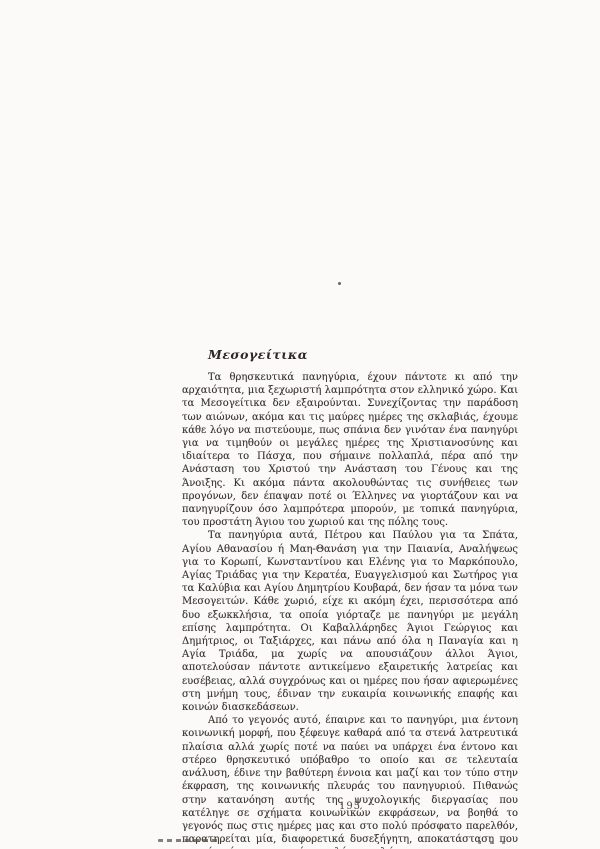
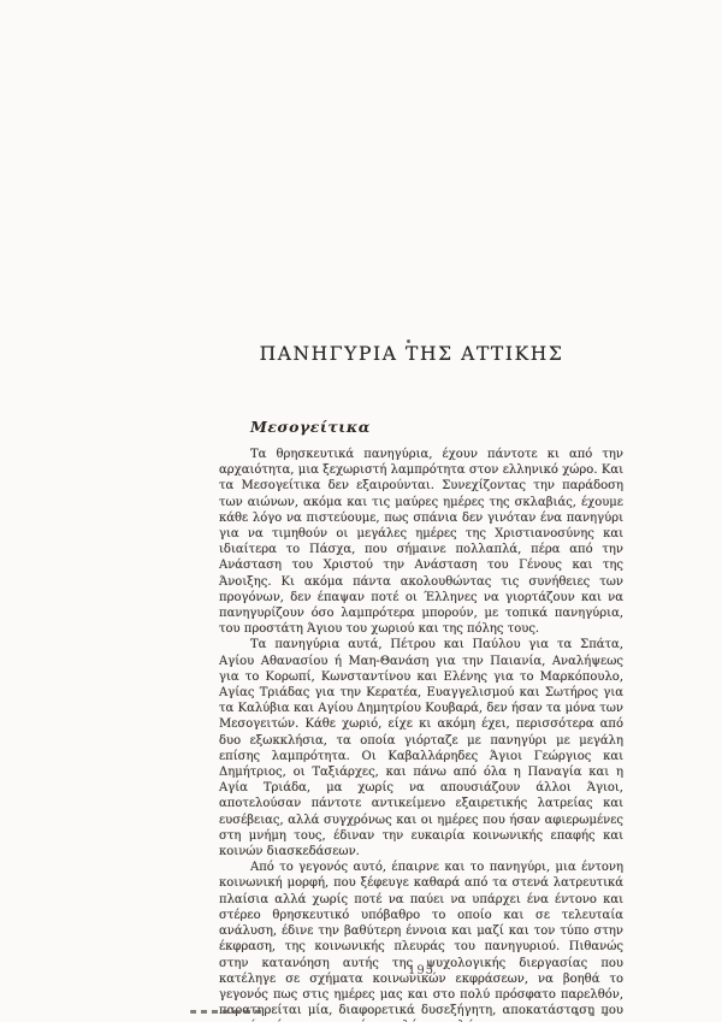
+ ΠΑΝΗΓΥΡΙΑ ΤΗΣ ΑΤΤΙΚΗΣ
  Μεσογείτικα
  Τα θρησκευτικά πανηγύρια, έχουν πάντοτε κι από την αρχαιότητα, μια ξεχωριστή λαμπρότητα στον ελληνικό χώρο. Και τα Μεσογείτικα δεν εξαιρούνται. Συνεχίζοντας την παράδοση των αιώνων, ακόμα και τις μαύρες ημέρες της σκλαβιάς, έχουμε κάθε λόγο να πιστεύουμε, πως σπάνια δεν γινόταν ένα πανηγύρι για να τιμηθούν οι μεγάλες ημέρες της Χριστιανοσύνης και ιδιαίτερα το Πάσχα, που σήμαινε πολλαπλά, πέρα από την Ανάσταση του Χριστού την Ανάσταση του Γένους και της Άνοιξης. Κι ακόμα πάντα ακολουθώντας τις συνήθειες των προγόνων, δεν έπαψαν ποτέ οι Έλληνες να γιορτάζουν και να πανηγυρίζουν όσο λαμπρότερα μπορούν, με τοπικά πανηγύρια, του προστάτη Άγιου του χωριού και της πόλης τους.
  Τα πανηγύρια αυτά, Πέτρου και Παύλου για τα Σπάτα, Αγίου Αθανασίου ή Μαη-Θανάση για την Παιανία, Αναλήψεως για το Κορωπί, Κωνσταντίνου και Ελένης για το Μαρκόπουλο, Αγίας Τριάδας για την Κερατέα, Ευαγγελισμού και Σωτήρος για τα Καλύβια και Αγίου Δημητρίου Κουβαρά, δεν ήσαν τα μόνα των Μεσογειτών. Κάθε χωριό, είχε κι ακόμη έχει, περισσότερα από δυο εξωκκλήσια, τα οποία γιόρταζε με πανηγύρι με μεγάλη επίσης λαμπρότητα. Οι Καβαλλάρηδες Άγιοι Γεώργιος και Δημήτριος, οι Ταξιάρχες, και πάνω από όλα η Παναγία και η Αγία Τριάδα, μα χωρίς να απουσιάζουν άλλοι Άγιοι, αποτελούσαν πάντοτε αντικείμενο εξαιρετικής λατρείας και ευσέβειας, αλλά συγχρόνως και οι ημέρες που ήσαν αφιερωμένες στη μνήμη τους, έδιναν την ευκαιρία κοινωνικής επαφής και κοινών διασκεδάσεων.
  Από το γεγονός αυτό, έπαιρνε και το πανηγύρι, μια έντονη κοινωνική μορφή, που ξέφευγε καθαρά από τα στενά λατρευτικά πλαίσια αλλά χωρίς ποτέ να παύει να υπάρχει ένα έντονο και στέρεο θρησκευτικό υπόβαθρο το οποίο και σε τελευταία ανάλυση, έδινε την βαθύτερη έννοια και μαζί και τον τύπο στην έκφραση, της κοινωνικής πλευράς του πανηγυριού. Πιθανώς στην κατανόηση αυτής της ψυχολογικής διεργασίας που κατέληγε σε σχήματα κοινωνικών εκφράσεων, να βοηθά το γεγονός πως στις ημέρες μας και στο πολύ πρόσφατο παρελθόν, ρείται μία, διαφορετικά δυσεξήγητη, αποκατάσταση που
  195
